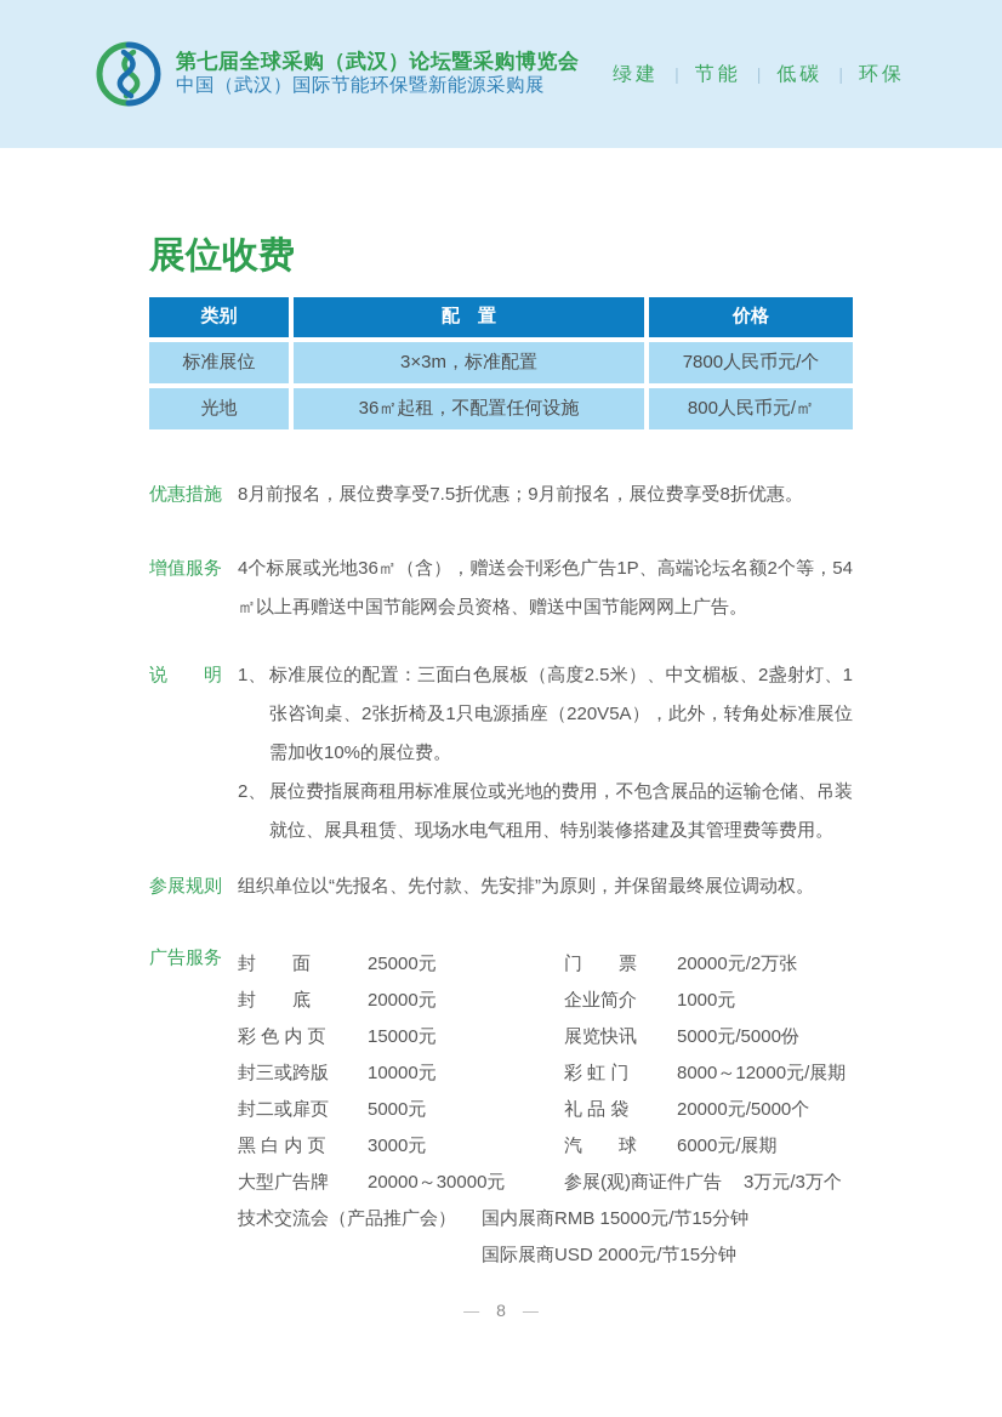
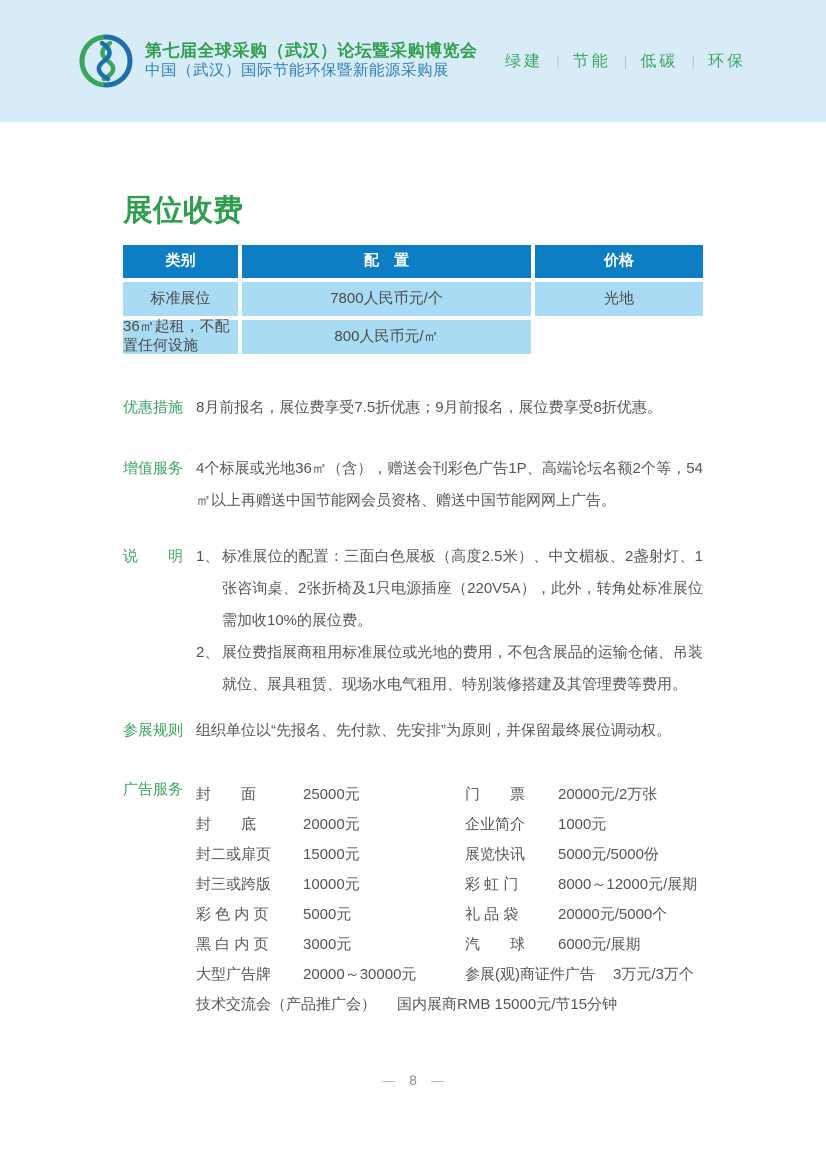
  第七届全球采购（武汉）论坛暨采购博览会
  中国（武汉）国际节能环保暨新能源采购展
  绿建
  |
  节能
  |
  低碳
  |
  环保
  展位收费
  类别
  配 置
  价格
  标准展位
- 3×3m，标准配置
  7800人民币元/个
  光地
  36㎡起租，不配置任何设施
  800人民币元/㎡
  优惠措施
  8月前报名，展位费享受7.5折优惠；9月前报名，展位费享受8折优惠。
  增值服务
  4个标展或光地36㎡（含），赠送会刊彩色广告1P、高端论坛名额2个等，54㎡以上再赠送中国节能网会员资格、赠送中国节能网网上广告。
  说 明
  1、
  标准展位的配置：三面白色展板（高度2.5米）、中文楣板、2盏射灯、1张咨询桌、2张折椅及1只电源插座（220V5A），此外，转角处标准展位需加收10%的展位费。
  2、
  展位费指展商租用标准展位或光地的费用，不包含展品的运输仓储、吊装就位、展具租赁、现场水电气租用、特别装修搭建及其管理费等费用。
  参展规则
  组织单位以“先报名、先付款、先安排”为原则，并保留最终展位调动权。
  广告服务
  封 面
  25000元
  门 票
  20000元/2万张
  封 底
  20000元
  企业简介
  1000元
- 彩 色 内 页
+ 封二或扉页
  15000元
  展览快讯
  5000元/5000份
  封三或跨版
  10000元
  彩 虹 门
  8000～12000元/展期
- 封二或扉页
+ 彩 色 内 页
  5000元
  礼 品 袋
  20000元/5000个
  黑 白 内 页
  3000元
  汽 球
  6000元/展期
  大型广告牌
  20000～30000元
  参展(观)商证件广告
  3万元/3万个
  技术交流会（产品推广会）
  国内展商RMB 15000元/节15分钟
- 国际展商USD 2000元/节15分钟
  —
  8
  —
